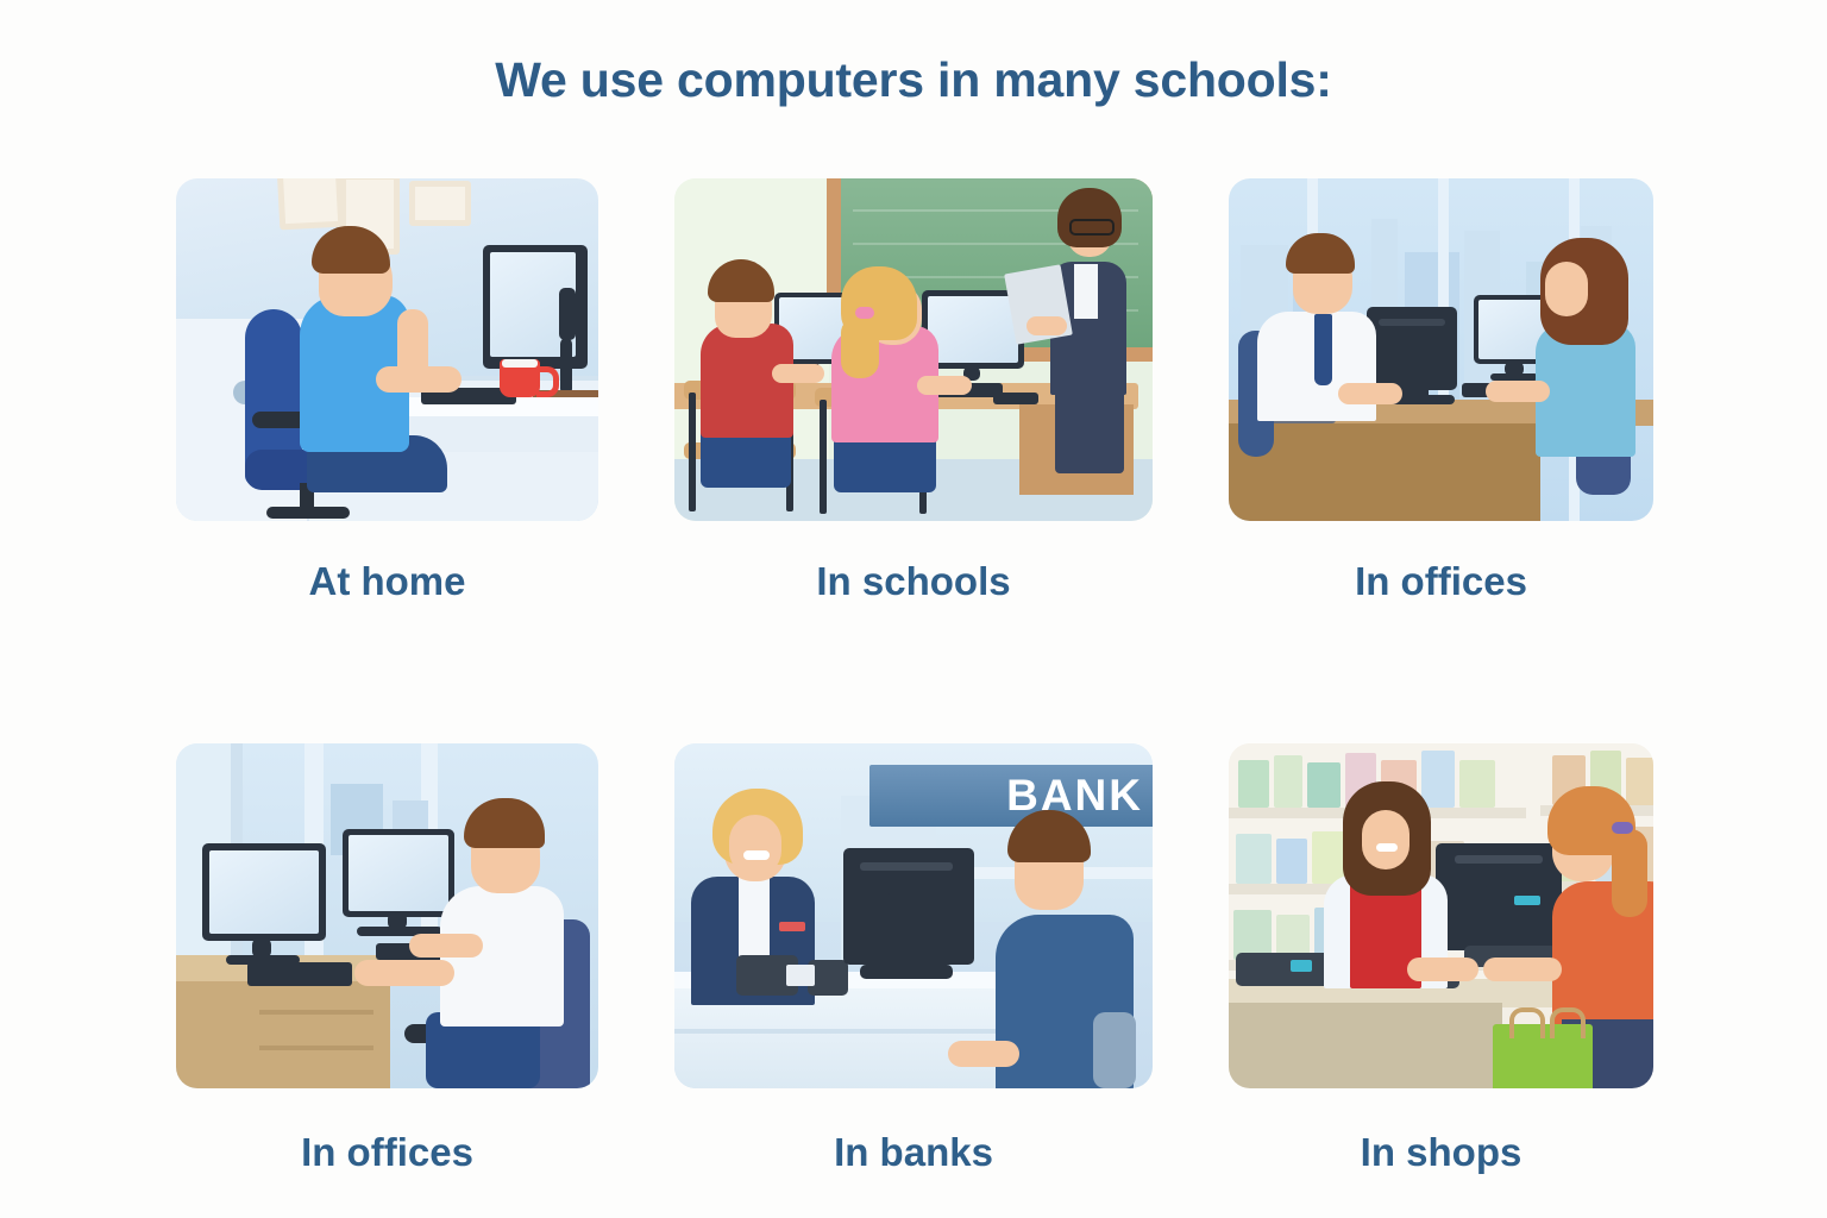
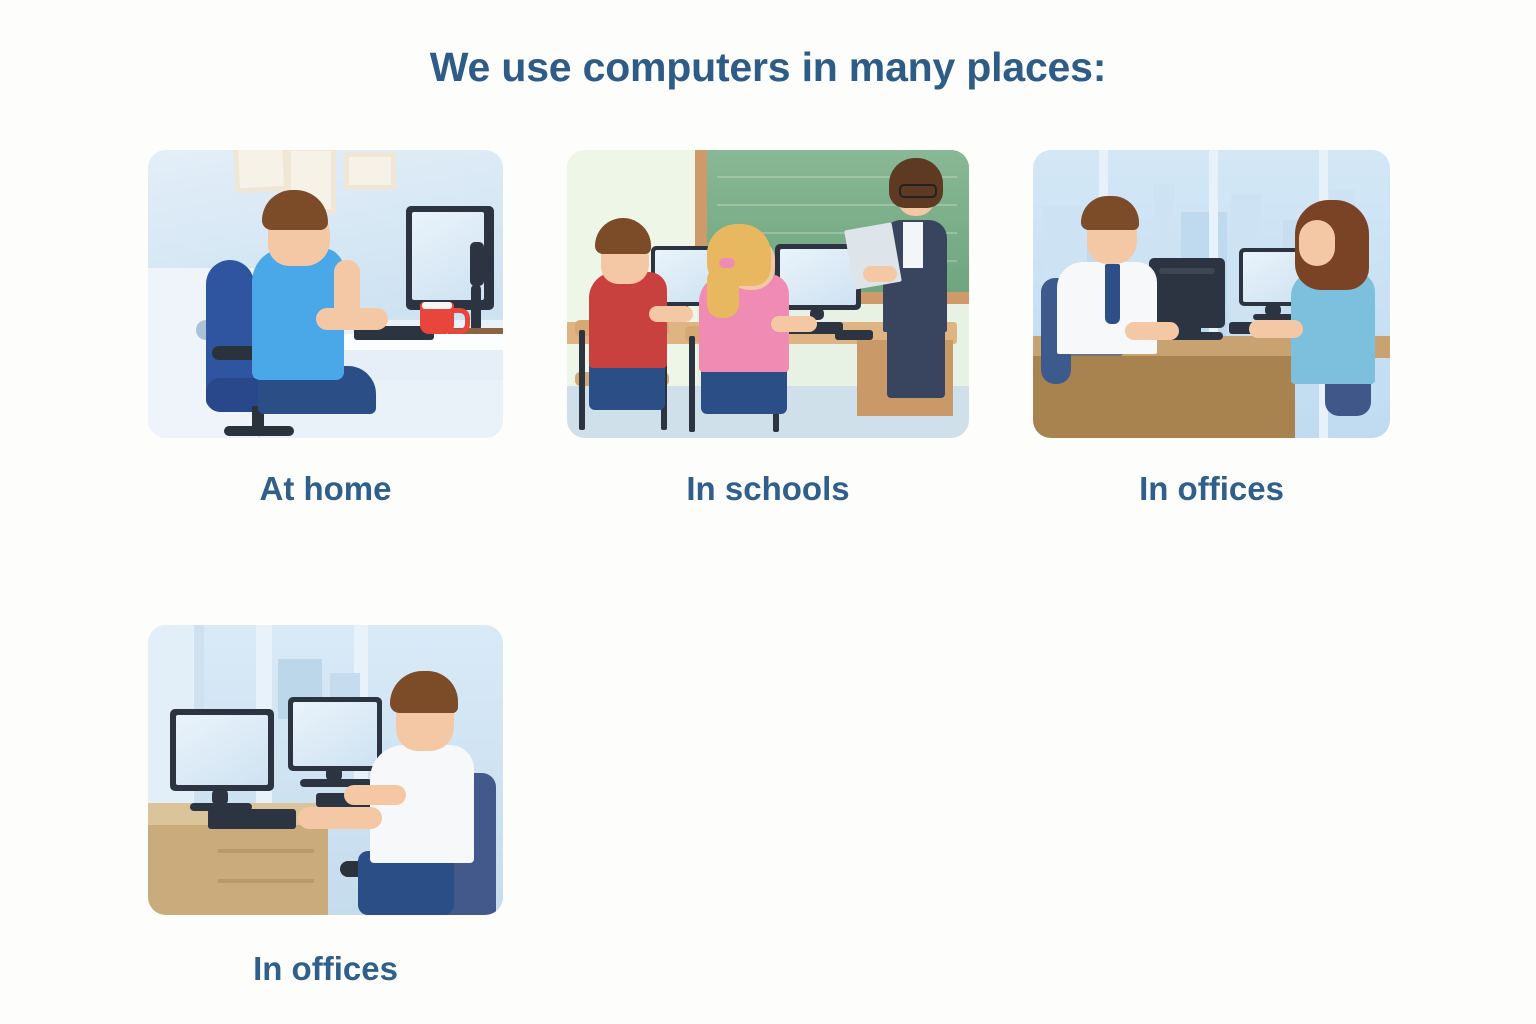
- We use computers in many schools:
+ We use computers in many places:
  At home
  In schools
  In offices
  In offices
- BANK
- In banks
- In shops
